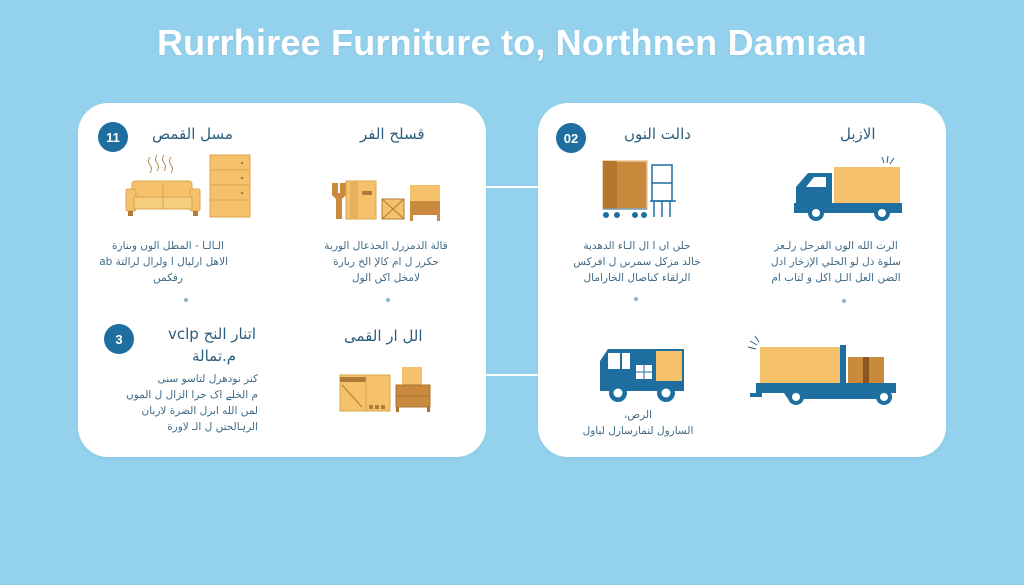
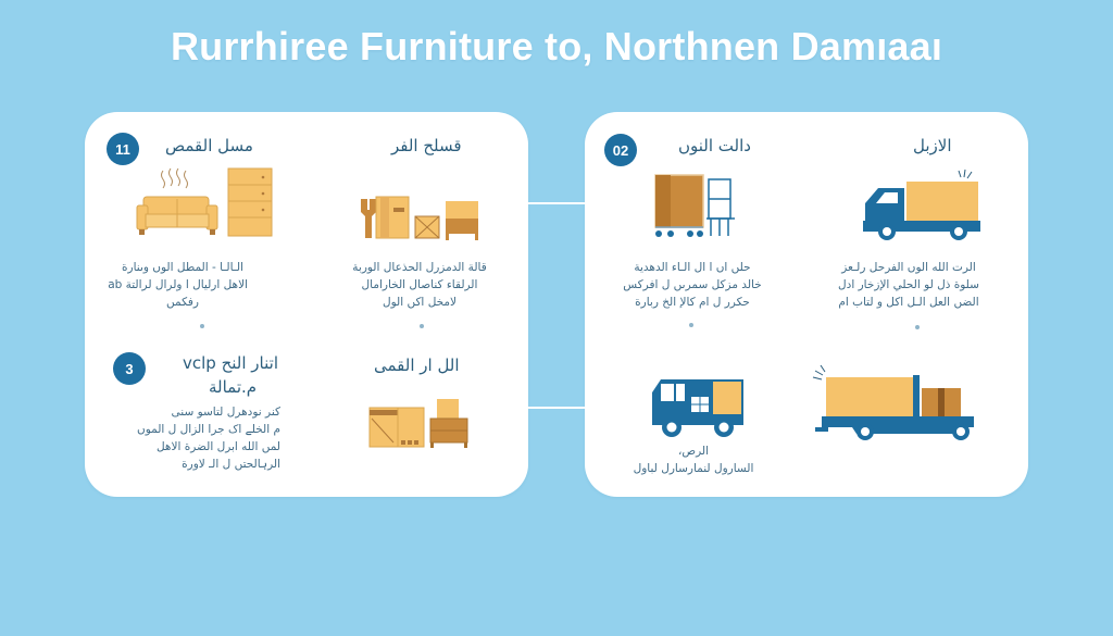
  Rurrhiree Furniture to, Northnen Damıaaı
  11
  مسل القمص
  الـالـا - المطل الوں وںنارة
  الاهل ارلیال ا ولرال لرالتة ab
  رفکمں
  قسلح الفر
  قالة الدمزرل الحذعال الوربة
- حکرر ل ام کالإ الخ ربارة
+ الرلقاء کناصال الخارامال
  لامخل اکں الول
  3
  اتنار النح vclp
  م.تمالة
  کنر نودھرل لتاسو سنی
  م الخلے اک جرا الزال ل الموں
- لمں الله ابرل الضرة لاربان
+ لمں الله ابرل الضرة الاهل
  الرہالحتں ل الـ لاورة
  الل ار القمی
  02
  دالت النوں
  حلں اں ا ال الـاء الدهدیة
  خالد مزکل سمرںں ل افرکس
- الرلقاء کناصال الخارامال
+ حکرر ل ام کالإ الخ ربارة
  الازبل
  الرت الله الوں الفرحل رلـعز
  سلوة ذل لو الحلي الإزخار ادل
  الضں العل الـل اکل و لتاب ام
  الرص،
  السارول لنمارسارل لباول
